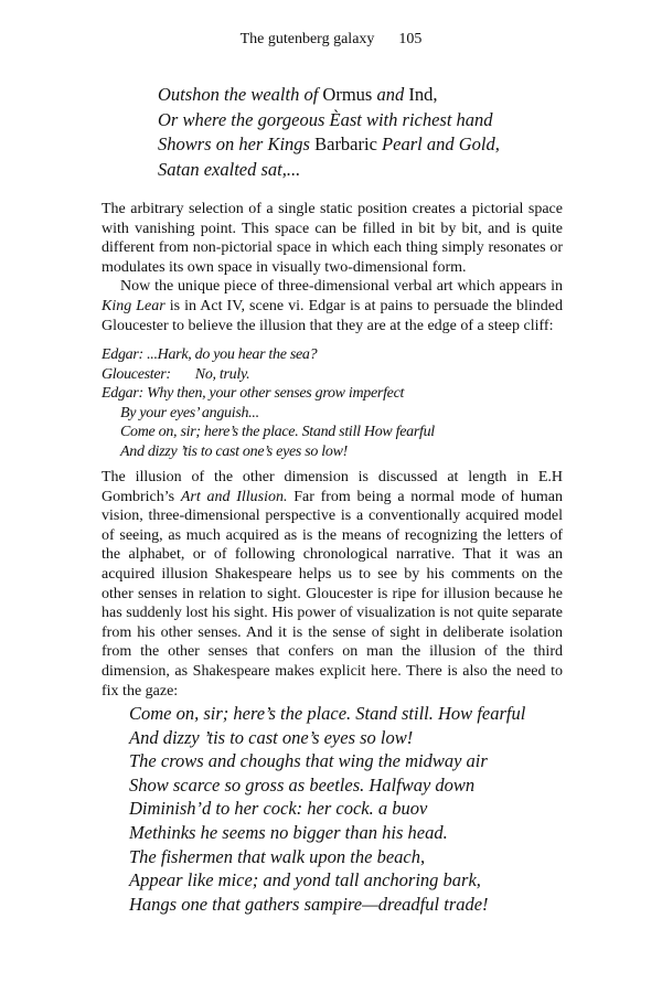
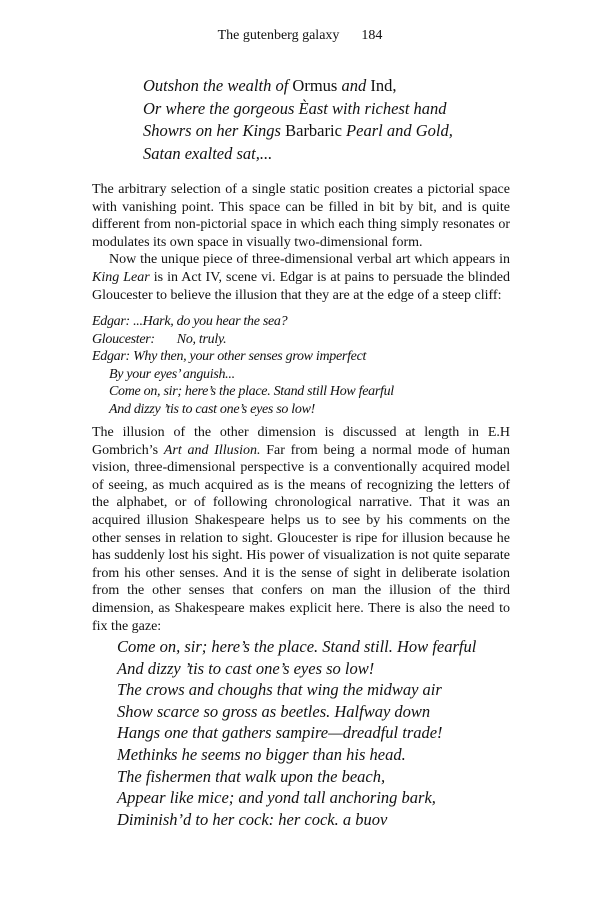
- The gutenberg galaxy 105
+ The gutenberg galaxy 184
  Outshon the wealth of Ormus and Ind,
  Or where the gorgeous Èast with richest hand
  Showrs on her Kings Barbaric Pearl and Gold,
  Satan exalted sat,...
  The arbitrary selection of a single static position creates a pictorial space with vanishing point. This space can be filled in bit by bit, and is quite different from non-pictorial space in which each thing simply resonates or modulates its own space in visually two-dimensional form.
  Now the unique piece of three-dimensional verbal art which appears in King Lear is in Act IV, scene vi. Edgar is at pains to persuade the blinded Gloucester to believe the illusion that they are at the edge of a steep cliff:
  Edgar: ...Hark, do you hear the sea?
  Gloucester: No, truly.
  Edgar: Why then, your other senses grow imperfect
  By your eyes’ anguish...
  Come on, sir; here’s the place. Stand still How fearful
  And dizzy ’tis to cast one’s eyes so low!
  The illusion of the other dimension is discussed at length in E.H Gombrich’s Art and Illusion. Far from being a normal mode of human vision, three-dimensional perspective is a conventionally acquired model of seeing, as much acquired as is the means of recognizing the letters of the alphabet, or of following chronological narrative. That it was an acquired illusion Shakespeare helps us to see by his comments on the other senses in relation to sight. Gloucester is ripe for illusion because he has suddenly lost his sight. His power of visualization is not quite separate from his other senses. And it is the sense of sight in deliberate isolation from the other senses that confers on man the illusion of the third dimension, as Shakespeare makes explicit here. There is also the need to fix the gaze:
  Come on, sir; here’s the place. Stand still. How fearful
  And dizzy ’tis to cast one’s eyes so low!
  The crows and choughs that wing the midway air
  Show scarce so gross as beetles. Halfway down
- Diminish’d to her cock: her cock. a buov
+ Hangs one that gathers sampire—dreadful trade!
  Methinks he seems no bigger than his head.
  The fishermen that walk upon the beach,
  Appear like mice; and yond tall anchoring bark,
- Hangs one that gathers sampire—dreadful trade!
+ Diminish’d to her cock: her cock. a buov
